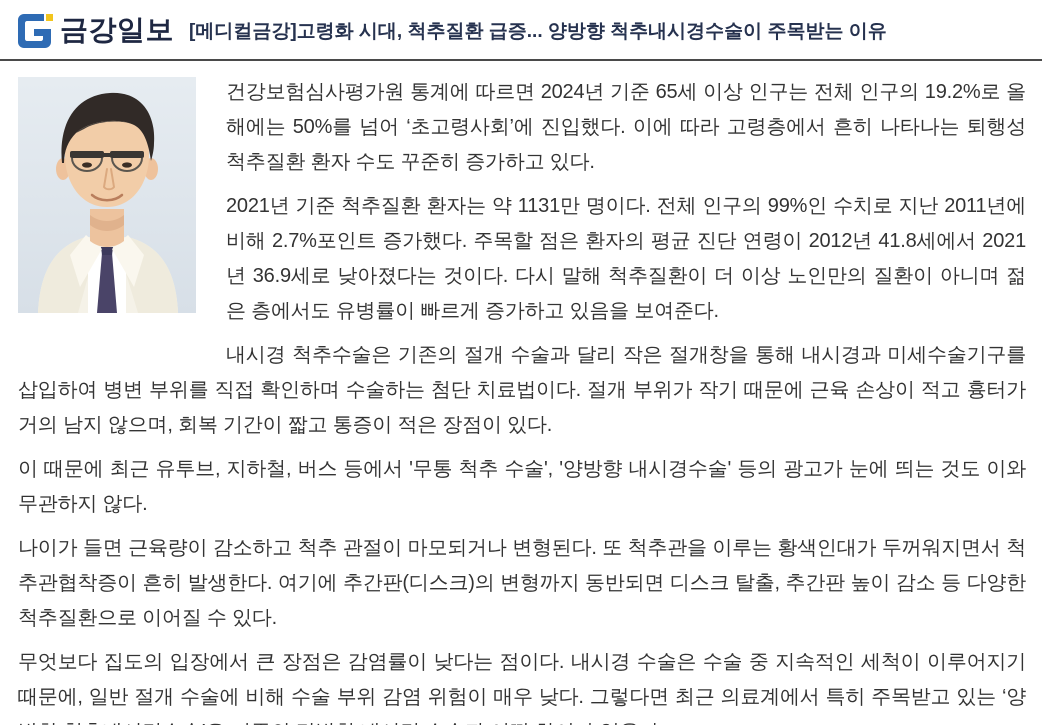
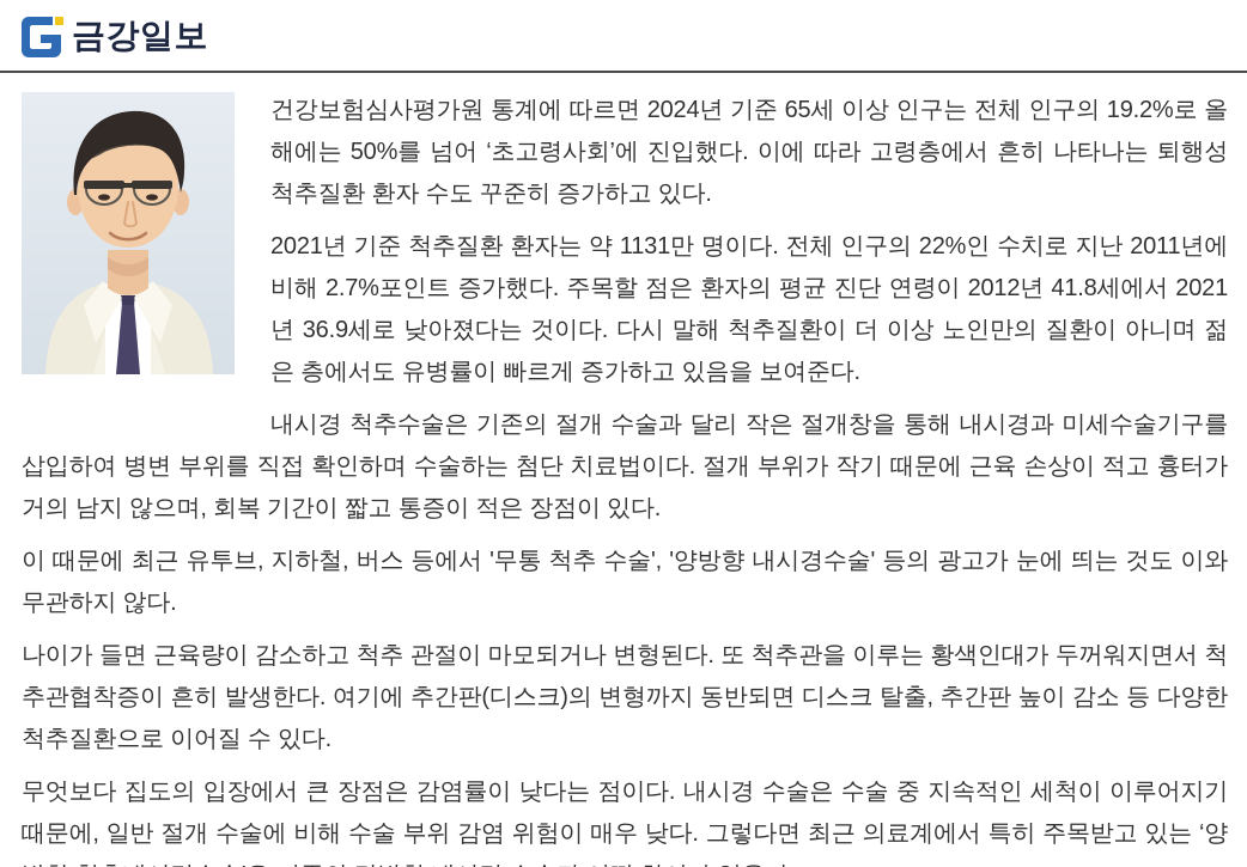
  금강일보
- [메디컬금강]고령화 시대, 척추질환 급증... 양방향 척추내시경수술이 주목받는 이유
  건강보험심사평가원 통계에 따르면 2024년 기준 65세 이상 인구는 전체 인구의 19.2%로 올해에는 50%를 넘어 ‘초고령사회’에 진입했다. 이에 따라 고령층에서 흔히 나타나는 퇴행성 척추질환 환자 수도 꾸준히 증가하고 있다.
- 2021년 기준 척추질환 환자는 약 1131만 명이다. 전체 인구의 99%인 수치로 지난 2011년에 비해 2.7%포인트 증가했다. 주목할 점은 환자의 평균 진단 연령이 2012년 41.8세에서 2021년 36.9세로 낮아졌다는 것이다. 다시 말해 척추질환이 더 이상 노인만의 질환이 아니며 젊은 층에서도 유병률이 빠르게 증가하고 있음을 보여준다.
+ 2021년 기준 척추질환 환자는 약 1131만 명이다. 전체 인구의 22%인 수치로 지난 2011년에 비해 2.7%포인트 증가했다. 주목할 점은 환자의 평균 진단 연령이 2012년 41.8세에서 2021년 36.9세로 낮아졌다는 것이다. 다시 말해 척추질환이 더 이상 노인만의 질환이 아니며 젊은 층에서도 유병률이 빠르게 증가하고 있음을 보여준다.
  내시경 척추수술은 기존의 절개 수술과 달리 작은 절개창을 통해 내시경과 미세수술기구를 삽입하여 병변 부위를 직접 확인하며 수술하는 첨단 치료법이다. 절개 부위가 작기 때문에 근육 손상이 적고 흉터가 거의 남지 않으며, 회복 기간이 짧고 통증이 적은 장점이 있다.
  이 때문에 최근 유투브, 지하철, 버스 등에서 '무통 척추 수술', '양방향 내시경수술' 등의 광고가 눈에 띄는 것도 이와 무관하지 않다.
  나이가 들면 근육량이 감소하고 척추 관절이 마모되거나 변형된다. 또 척추관을 이루는 황색인대가 두꺼워지면서 척추관협착증이 흔히 발생한다. 여기에 추간판(디스크)의 변형까지 동반되면 디스크 탈출, 추간판 높이 감소 등 다양한 척추질환으로 이어질 수 있다.
  무엇보다 집도의 입장에서 큰 장점은 감염률이 낮다는 점이다. 내시경 수술은 수술 중 지속적인 세척이 이루어지기 때문에, 일반 절개 수술에 비해 수술 부위 감염 위험이 매우 낮다. 그렇다면 최근 의료계에서 특히 주목받고 있는 ‘양
